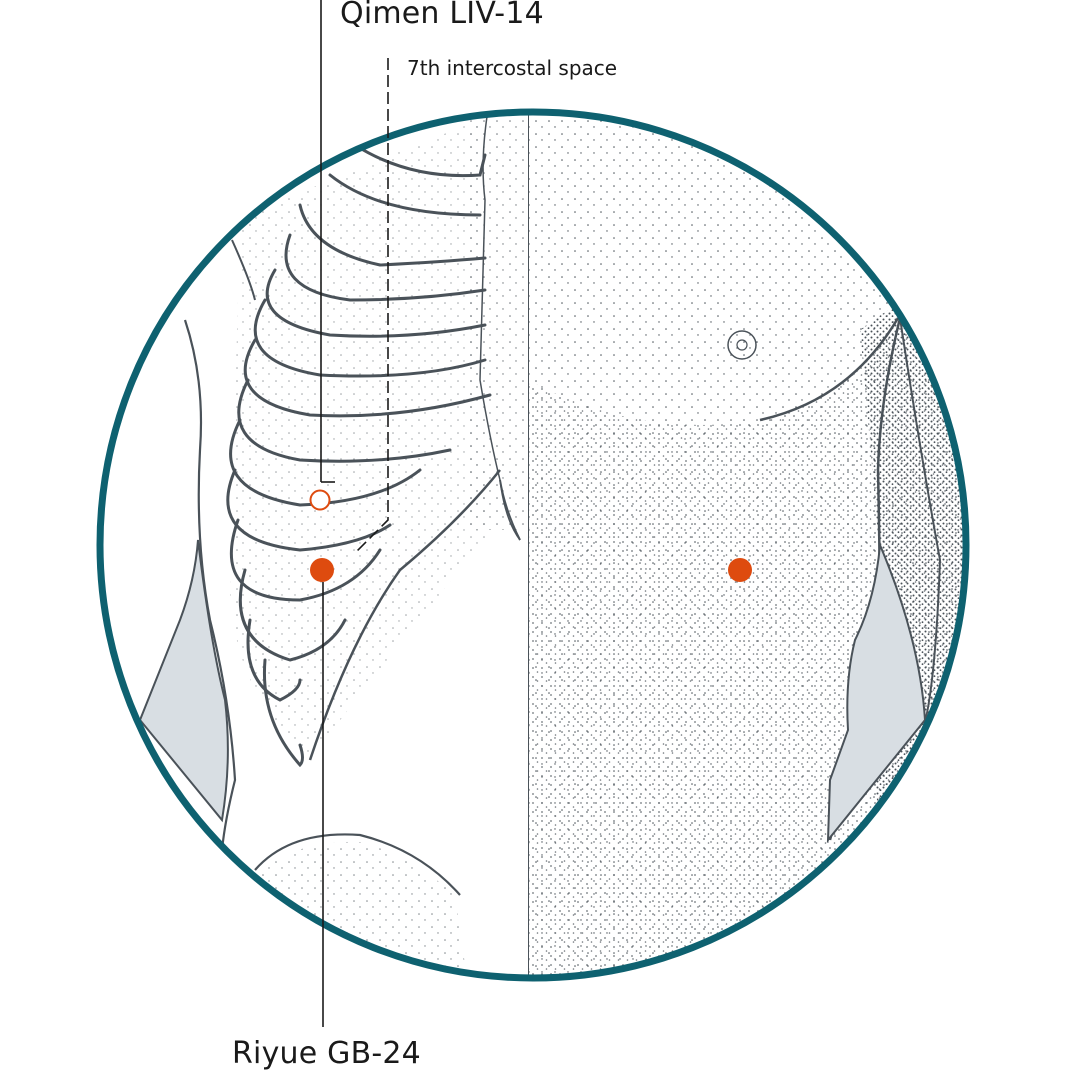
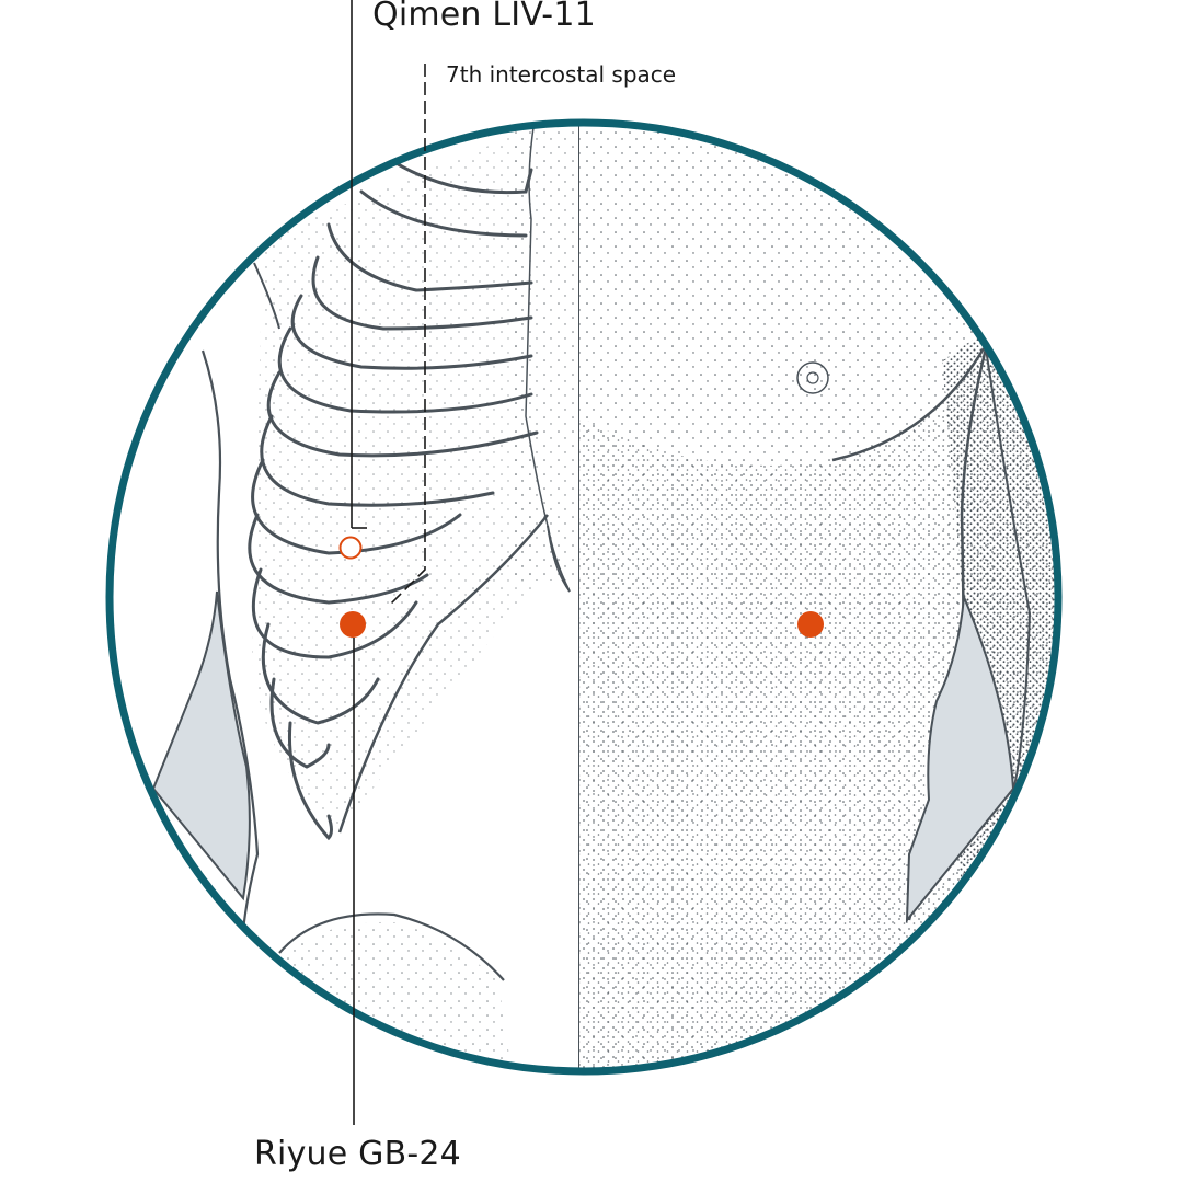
- Qimen LIV-14
+ Qimen LIV-11
  7th intercostal space
  Riyue GB-24
